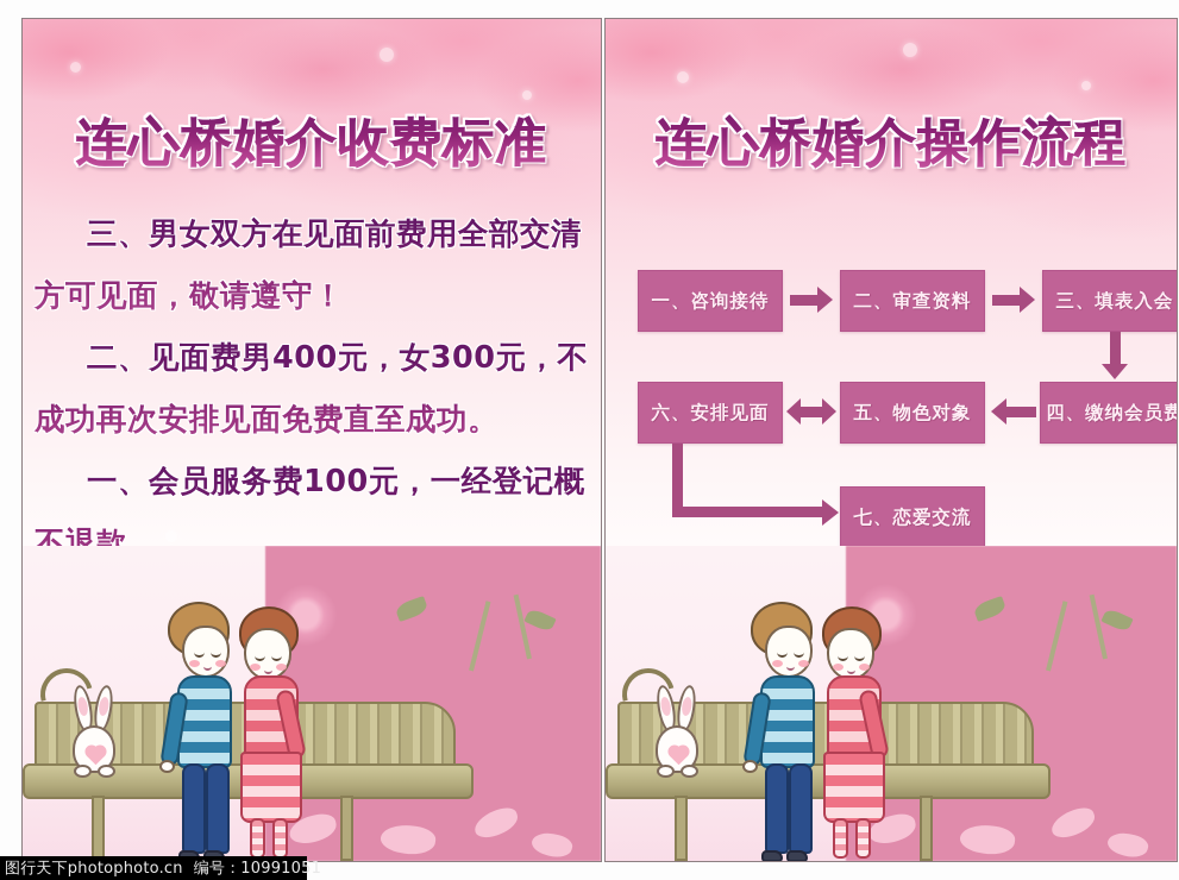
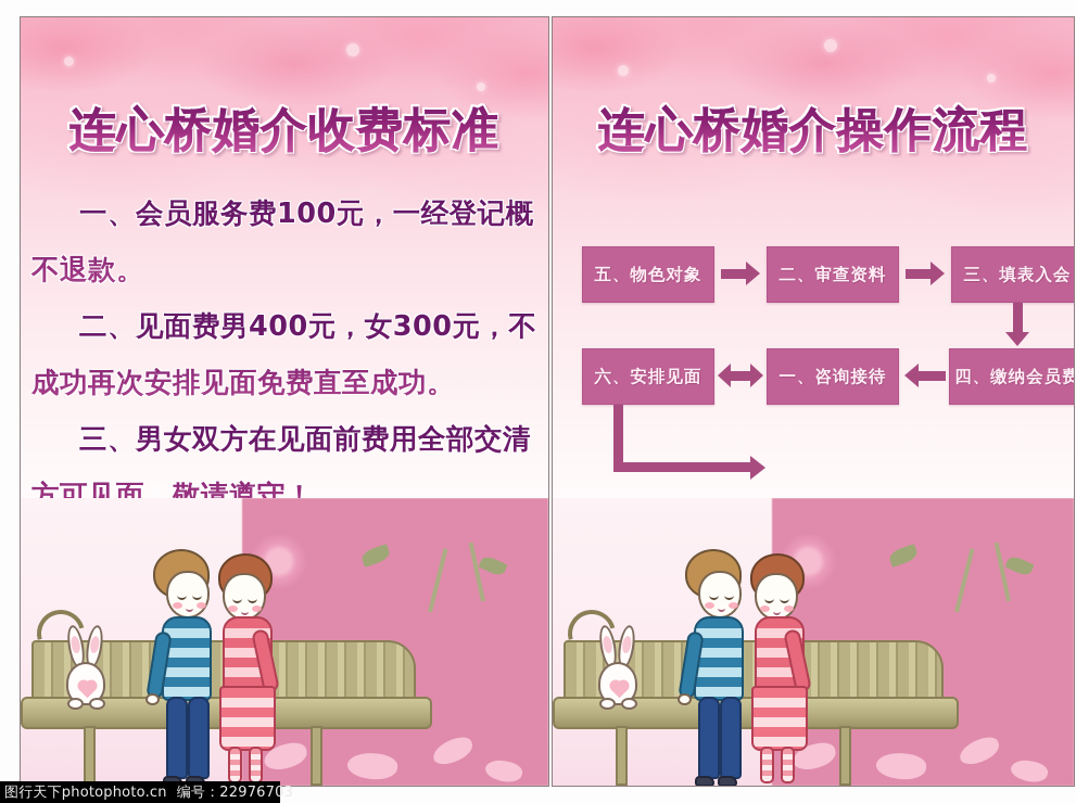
  连心桥婚介收费标准
- 三、男女双方在见面前费用全部交清方可见面，敬请遵守！
+ 一、会员服务费100元，一经登记概不退款。
  二、见面费男400元，女300元，不成功再次安排见面免费直至成功。
- 一、会员服务费100元，一经登记概不退款。
+ 三、男女双方在见面前费用全部交清方可见面，敬请遵守！
  连心桥婚介操作流程
- 一、咨询接待
+ 五、物色对象
  二、审查资料
  三、填表入会
  六、安排见面
- 五、物色对象
+ 一、咨询接待
  四、缴纳会员费
- 七、恋爱交流
  图行天下photophoto.cn
- 编号：10991051
+ 编号：22976703
